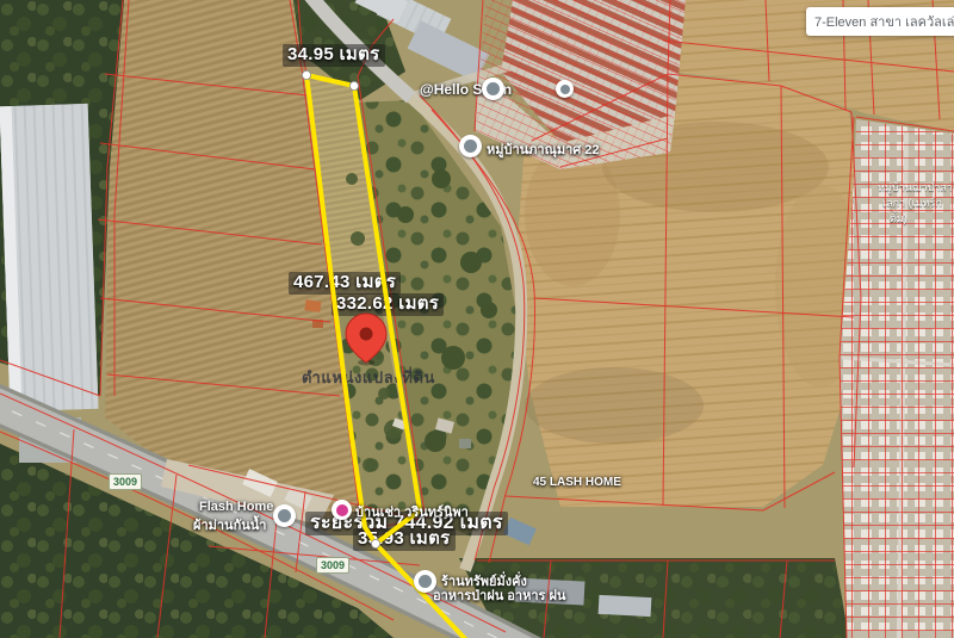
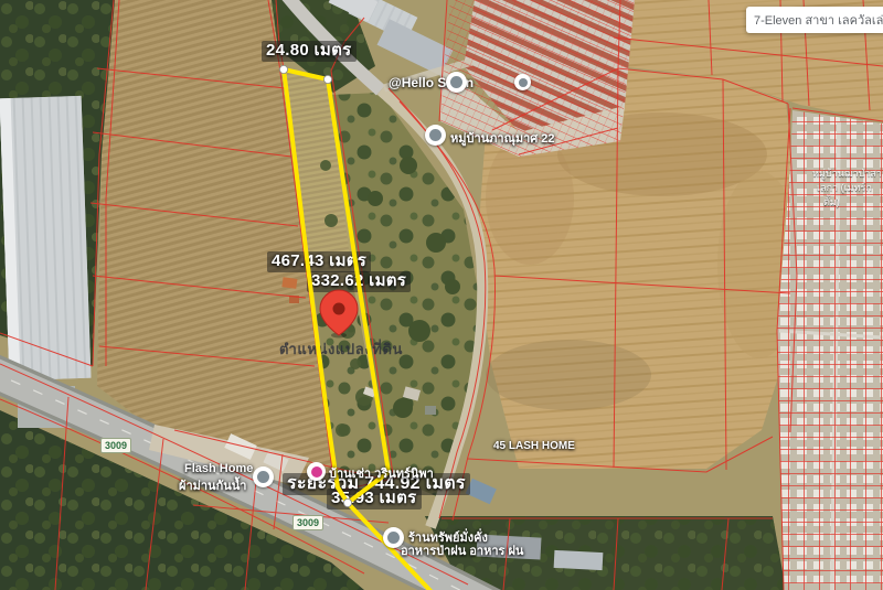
  467.43 เมตร
  332.6 เมตร
  ตำแหน่งแปลที่ดิน
  ระยะรวม 744.92 เมตร
  393 เมตร
  7-Eleven สาขา เลควัลเล่
- 34.95 เมตร
+ 24.80 เมตร
  @Hello Sn
  หมู่บ้านภาณุมาศ 22
  Flash Home
  ผ้าม่านกันน้ำ
  บ้านเช่า วรินทร์นิพา
  ร้านทรัพย์มั่งคั่ง
  อาหารป่าฝน อาหาร ฝน
  45 LASH HOME
  หมู่บ้านฌาป่าสา
  เลกา (เมทร์ก
  ตั้ม)
  3009
  3009
